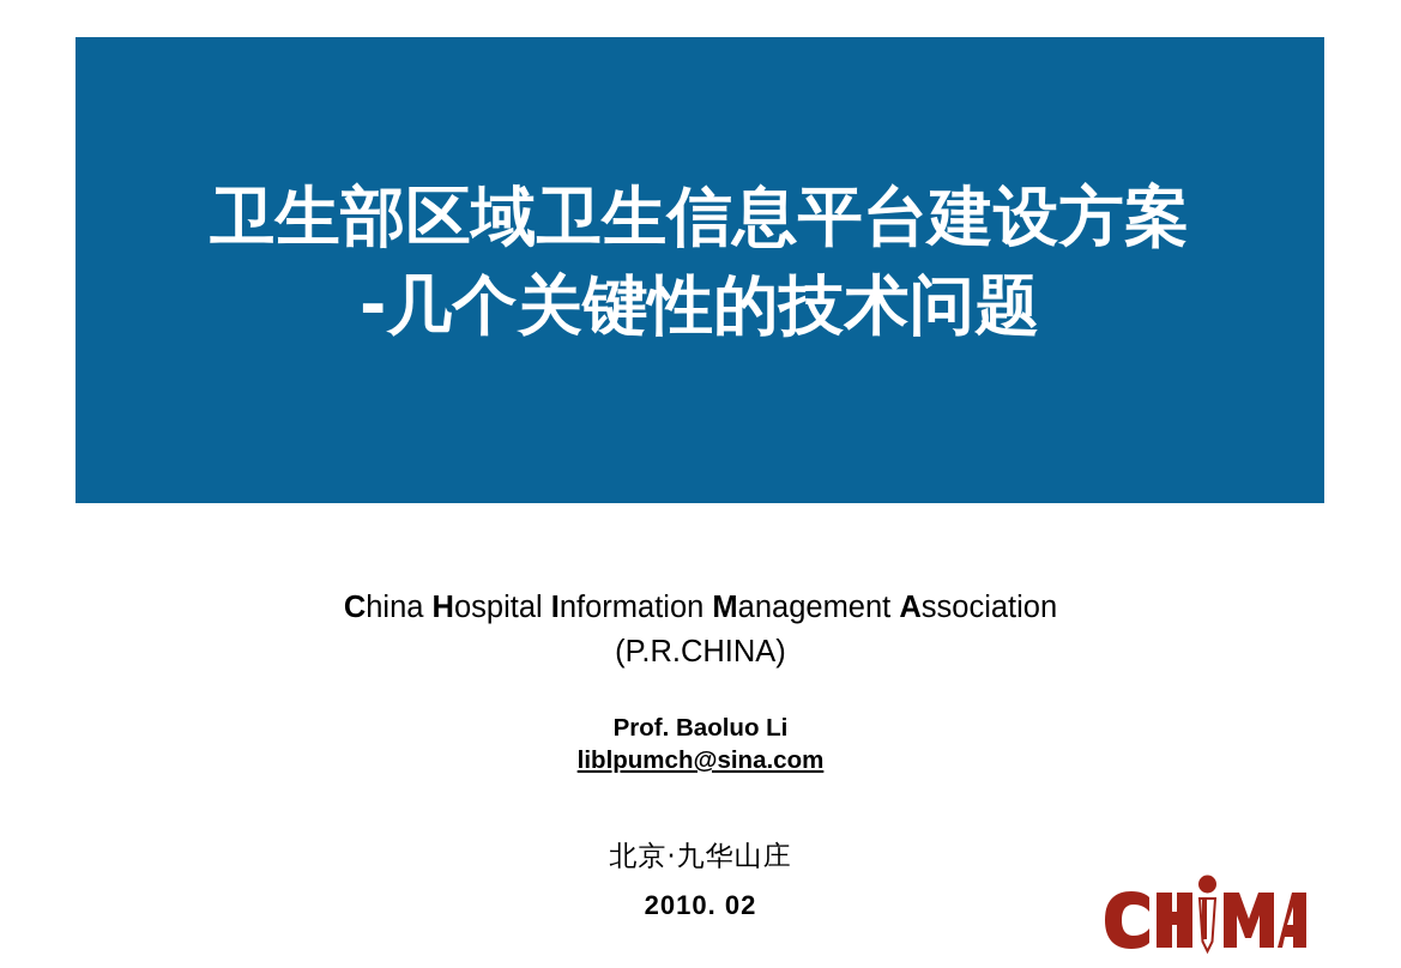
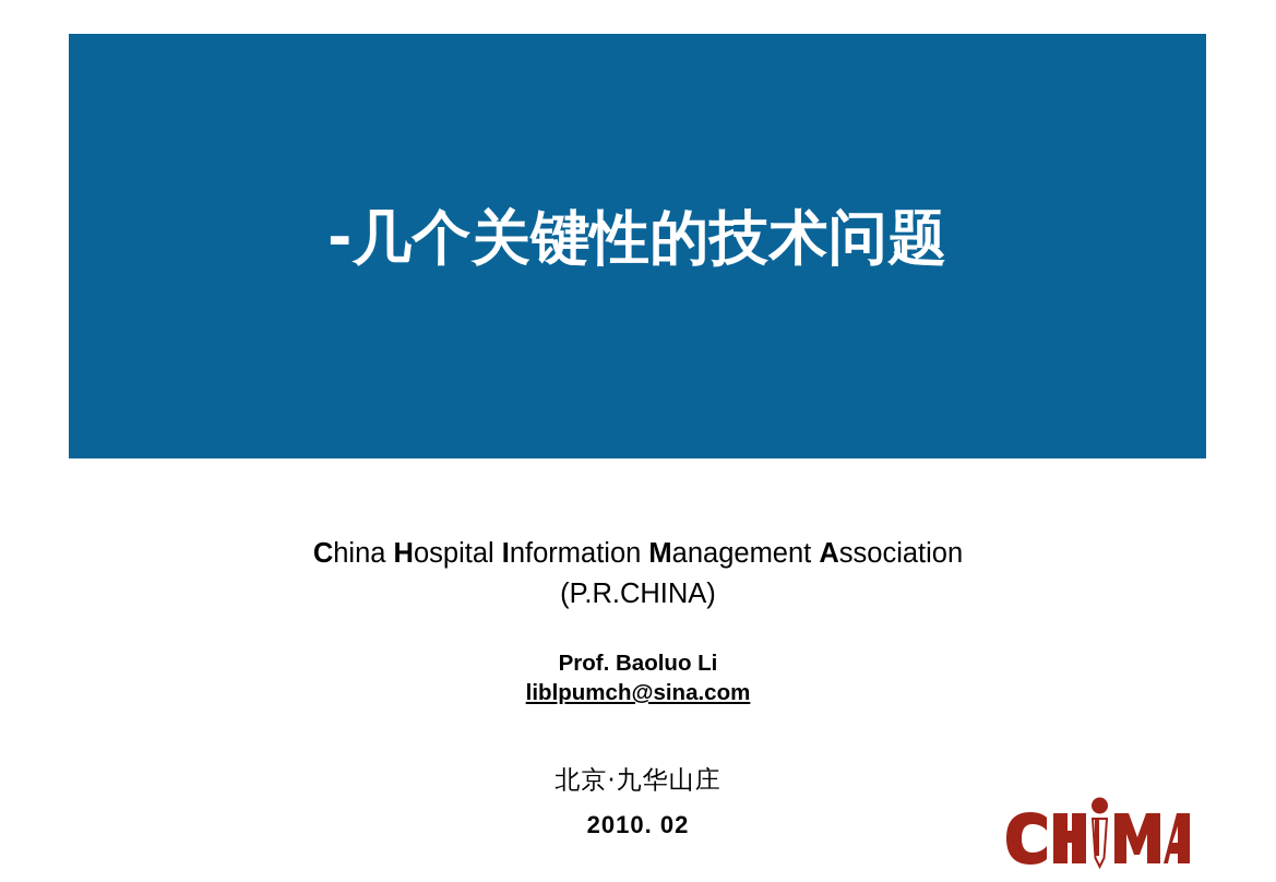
- 卫生部区域卫生信息平台建设方案
  -几个关键性的技术问题
  China Hospital Information Management Association
  (P.R.CHINA)
  Prof. Baoluo Li
  liblpumch@sina.com
  北京·九华山庄
  2010. 02
